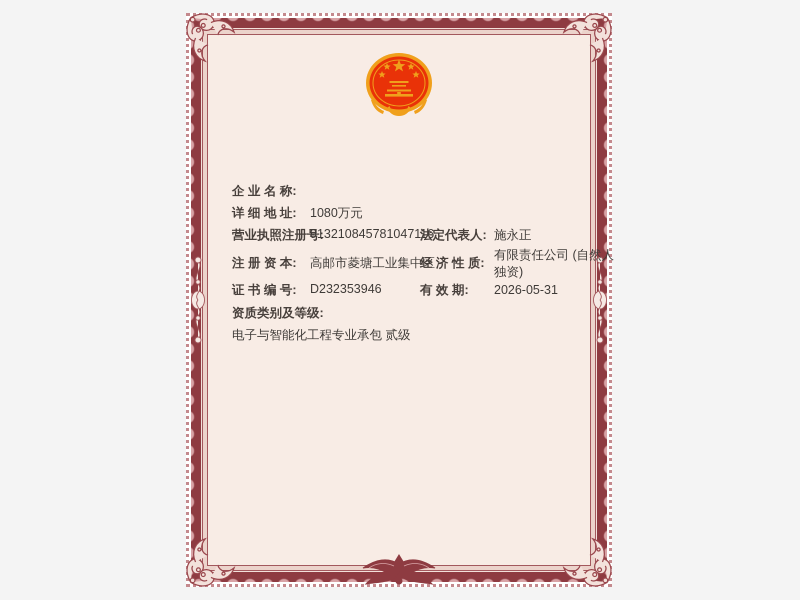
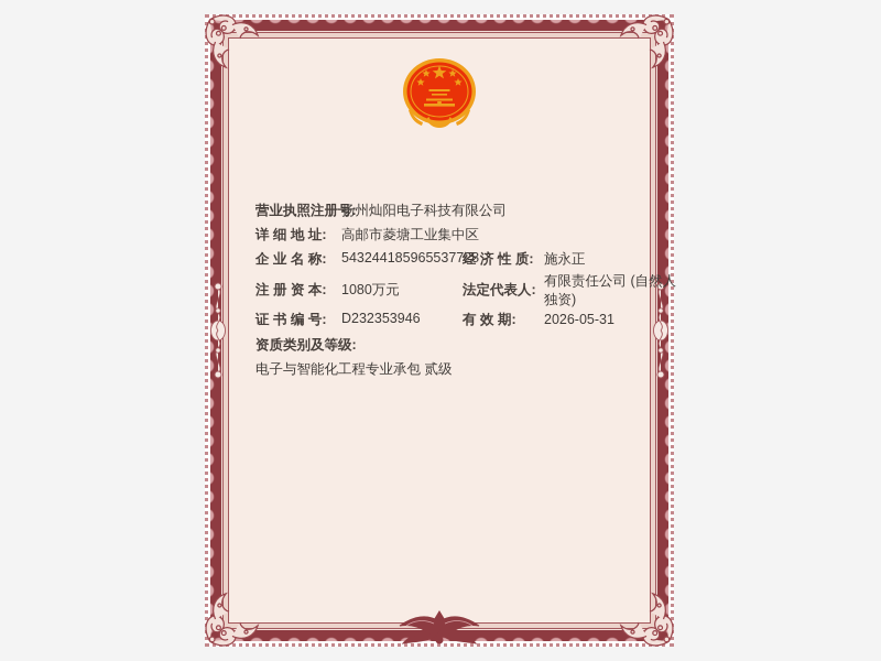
- 企 业 名 称:
+ 营业执照注册号:
+ 扬州灿阳电子科技有限公司
  详 细 地 址:
- 1080万元
+ 高邮市菱塘工业集中区
- 营业执照注册号:
+ 企 业 名 称:
- 913210845781047116
+ 543244185965537728
- 法定代表人:
+ 经 济 性 质:
  施永正
  注 册 资 本:
- 高邮市菱塘工业集中区
+ 1080万元
- 经 济 性 质:
+ 法定代表人:
  有限责任公司 (自然人独资)
  证 书 编 号:
  D232353946
  有 效 期:
  2026-05-31
  资质类别及等级:
  电子与智能化工程专业承包 贰级
